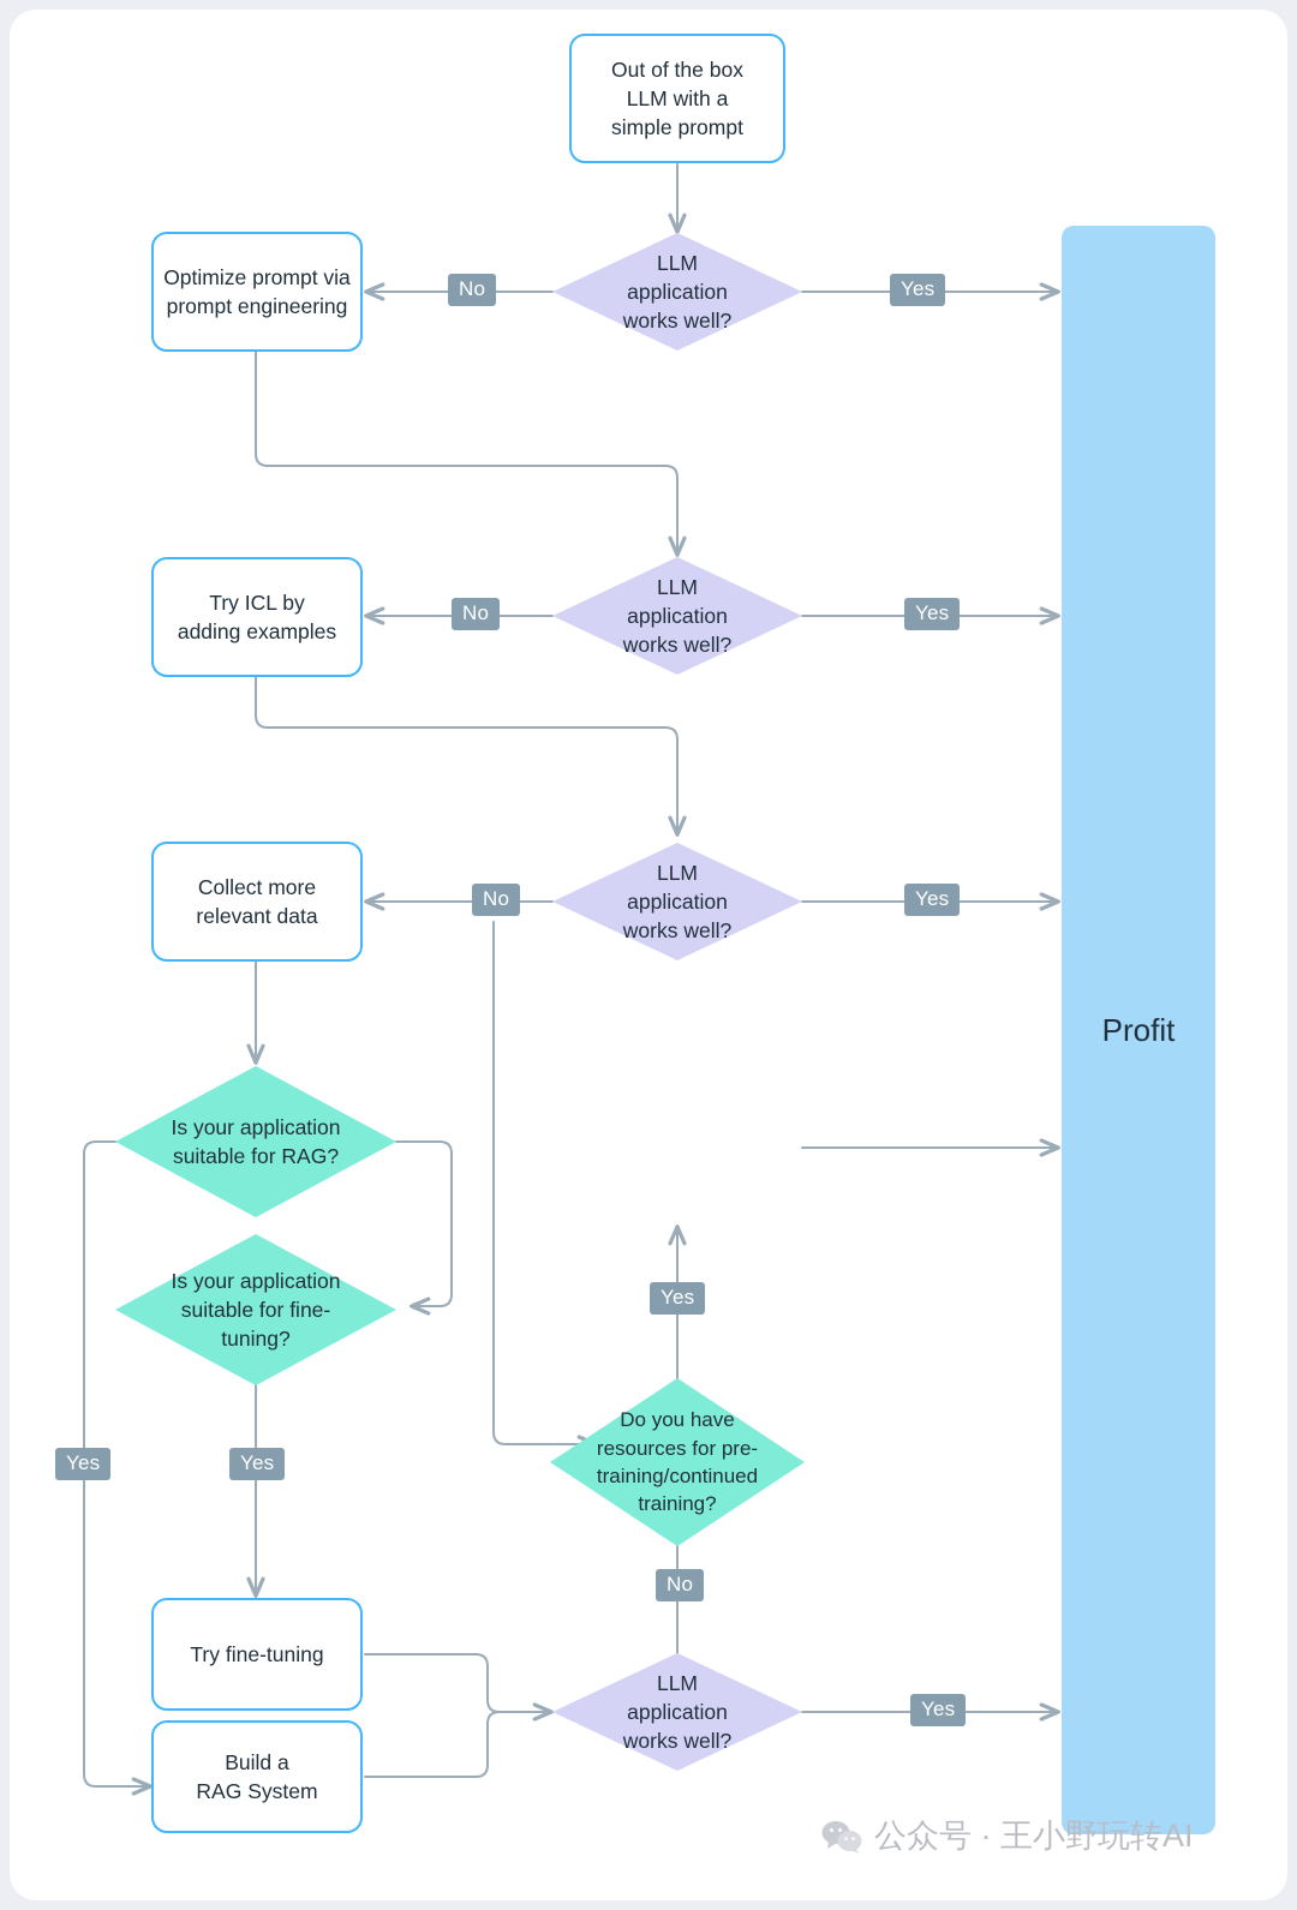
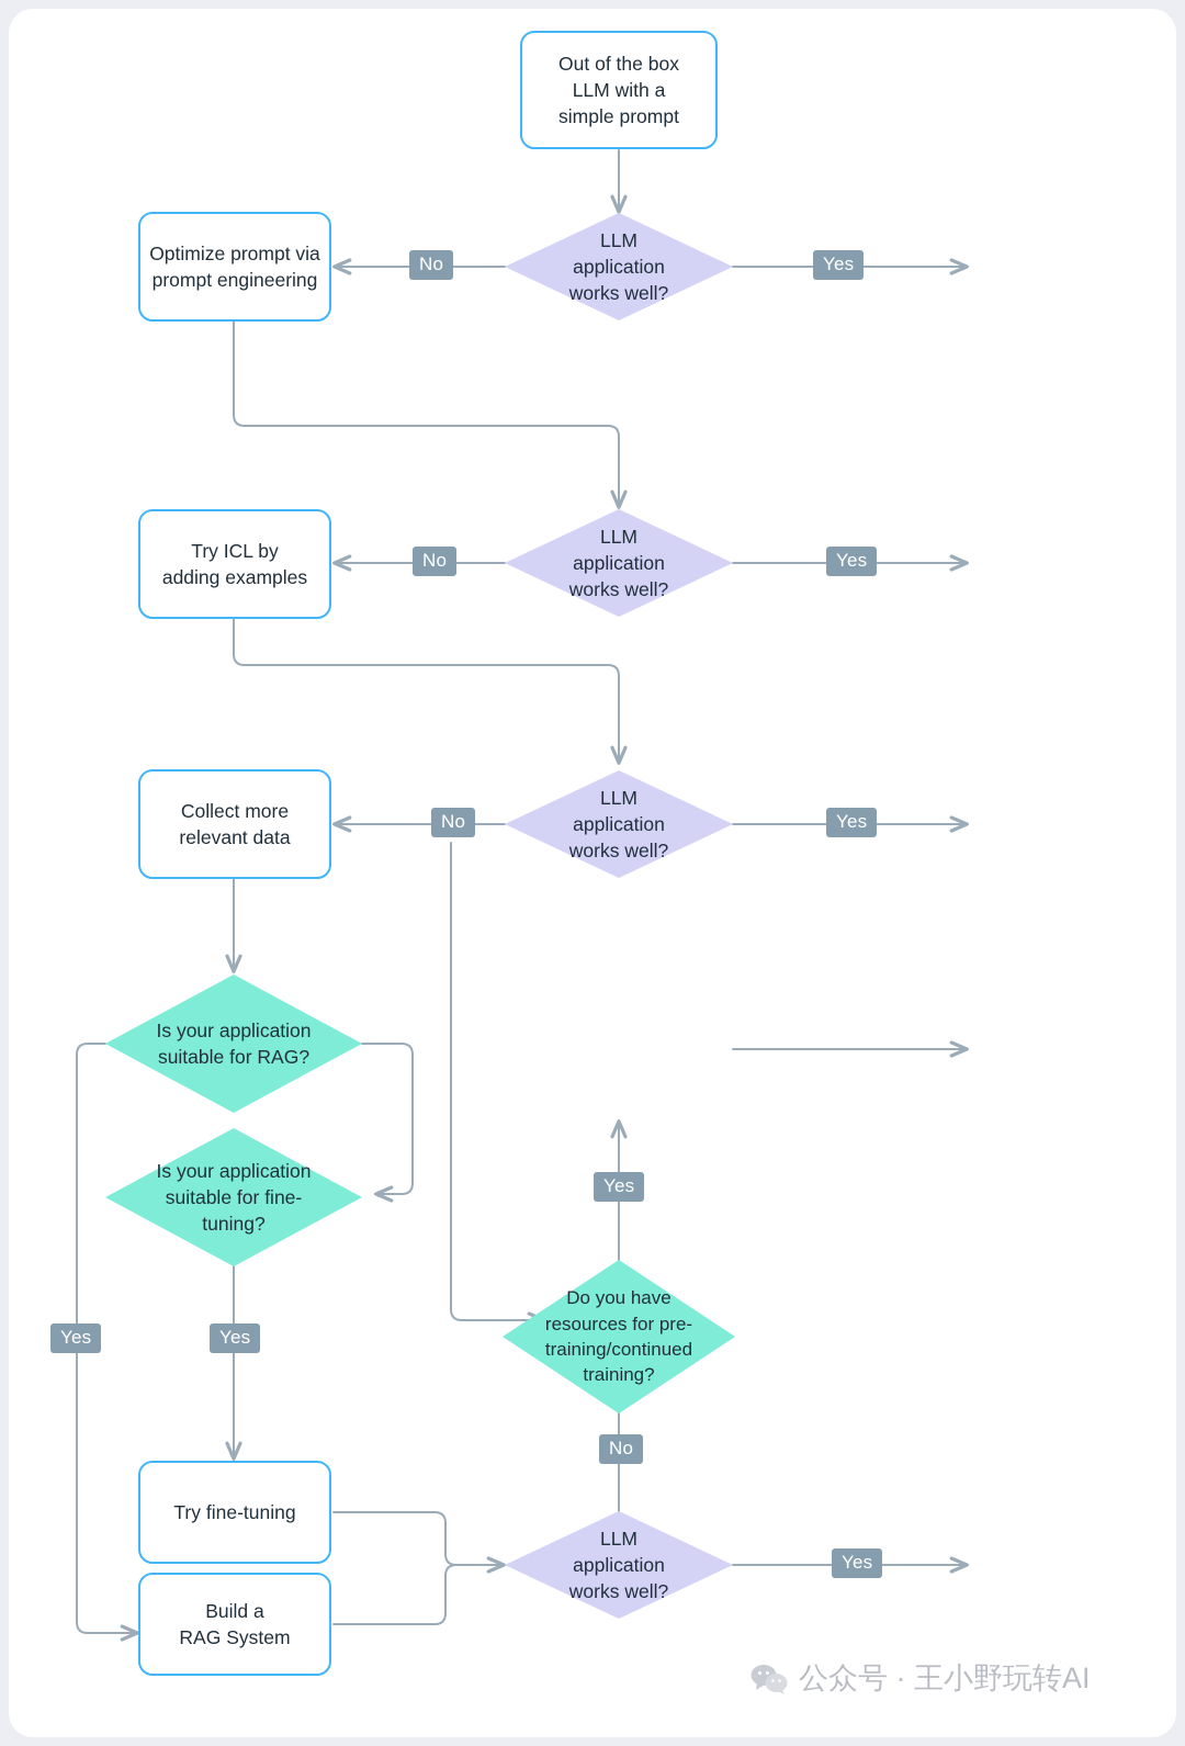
  Out of the box
  LLM with a
  simple prompt
  Optimize prompt via
  prompt engineering
  Try ICL by
  adding examples
  Collect more
  relevant data
  LLM
  application
  works well?
  LLM
  application
  works well?
  LLM
  application
  works well?
  LLM
  application
  works well?
  Is your application
  suitable for RAG?
  Is your application
  suitable for fine-
  tuning?
  Do you have
  resources for pre-
  training/continued
  training?
  Try fine-tuning
  Build a
  RAG System
- Profit
  No
  Yes
  No
  Yes
  No
  Yes
  Yes
  Yes
  Yes
  No
  Yes
  公众号 · 王小野玩转AI
